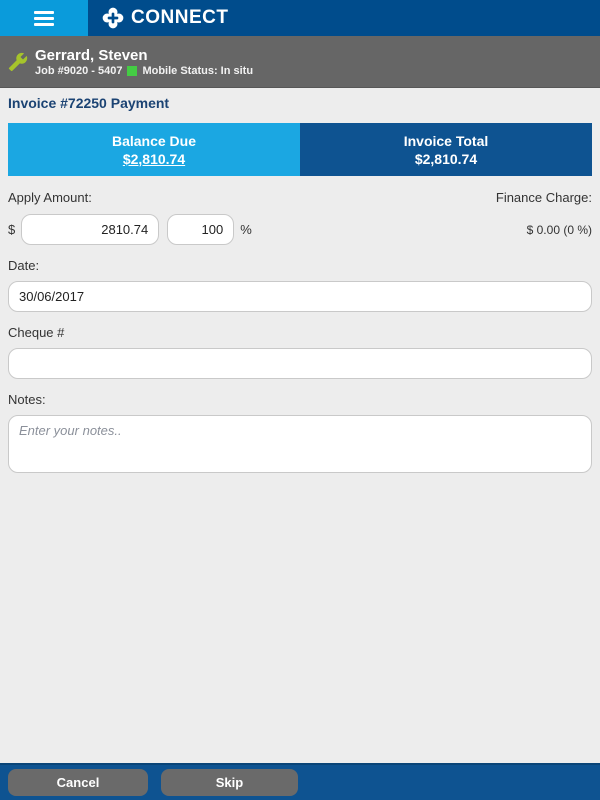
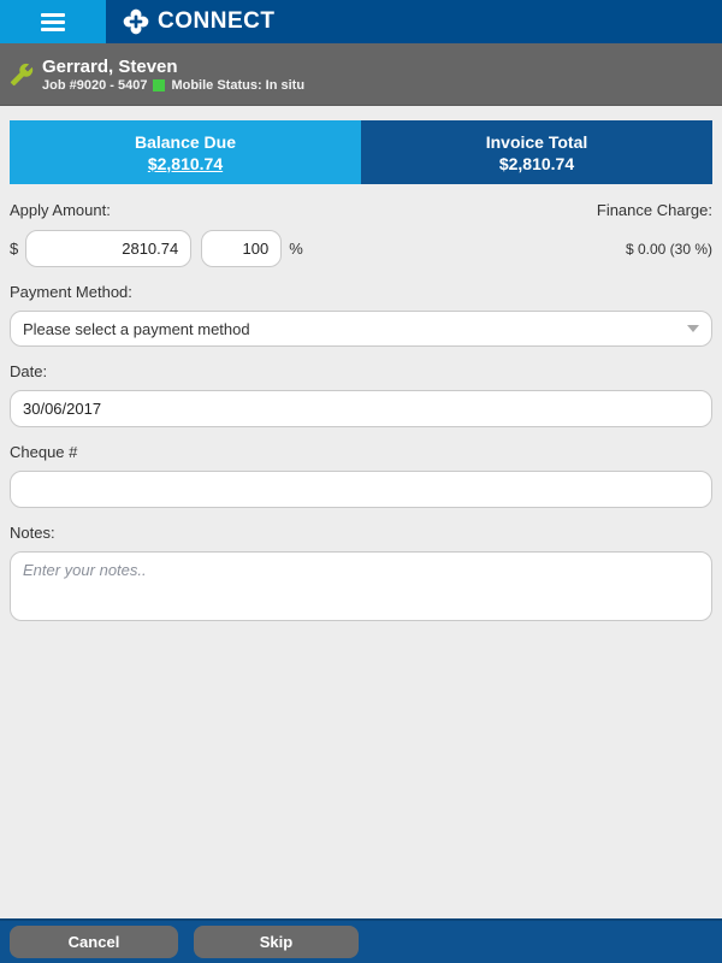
  CONNECT
  Gerrard, Steven
  Job #9020 - 5407
  Mobile Status: In situ
- Invoice #72250 Payment
  Balance Due
  $2,810.74
  Invoice Total
  $2,810.74
  Apply Amount:
  Finance Charge:
  $
  2810.74
  100
  %
- $ 0.00 (0 %)
+ $ 0.00 (30 %)
+ Payment Method:
+ Please select a payment method
  Date:
  30/06/2017
  Cheque #
  Notes:
  Enter your notes..
  Cancel
  Skip
